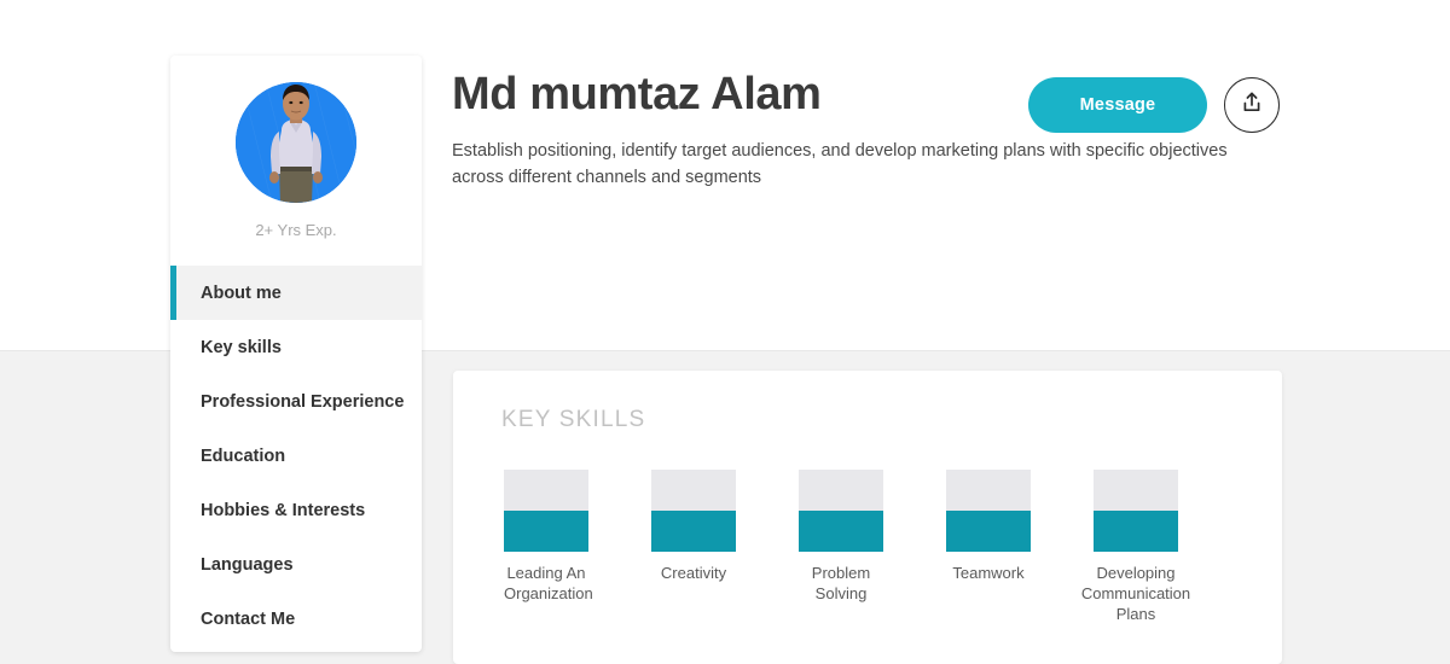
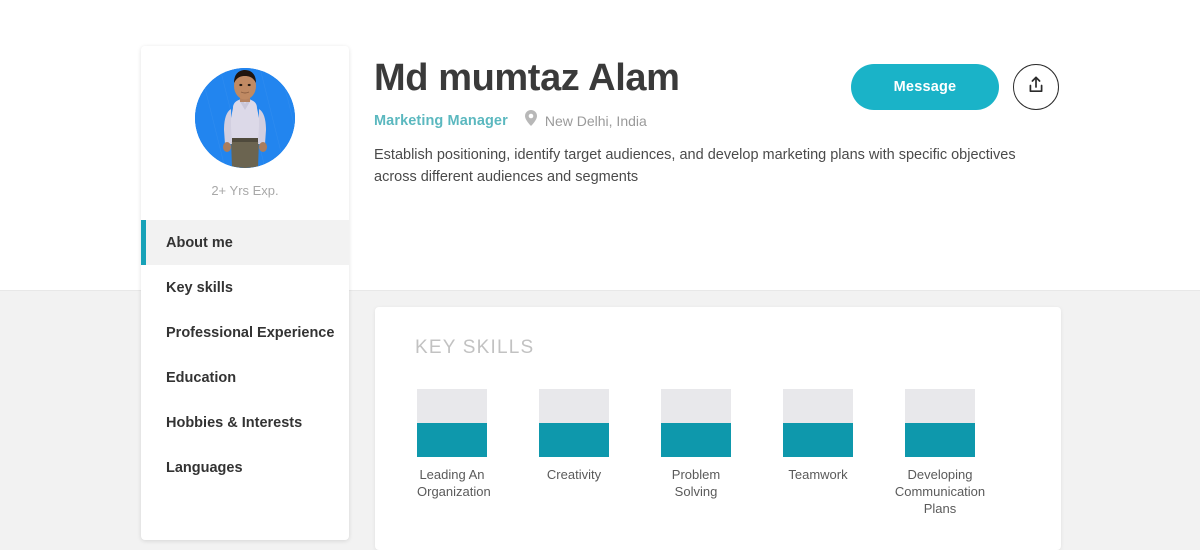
  Md mumtaz Alam
+ Marketing Manager
+ New Delhi, India
- Establish positioning, identify target audiences, and develop marketing plans with specific objectives across different channels and segments
+ Establish positioning, identify target audiences, and develop marketing plans with specific objectives across different audiences and segments
  Message
  2+ Yrs Exp.
  About me
  Key skills
  Professional Experience
  Education
  Hobbies & Interests
  Languages
- Contact Me
  KEY SKILLS
  Leading An
  Organization
  Creativity
  Problem
  Solving
  Teamwork
  Developing
  Communication
  Plans
